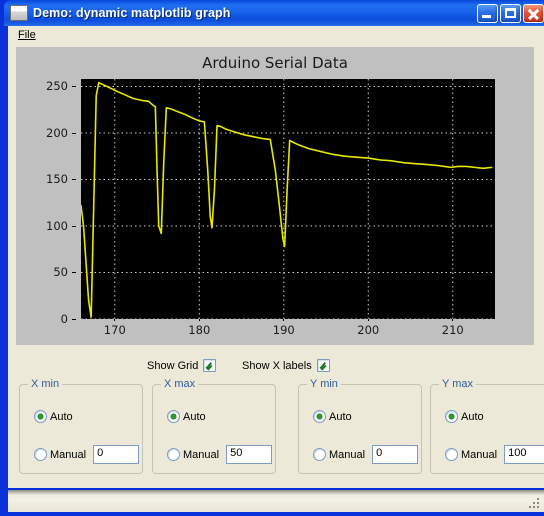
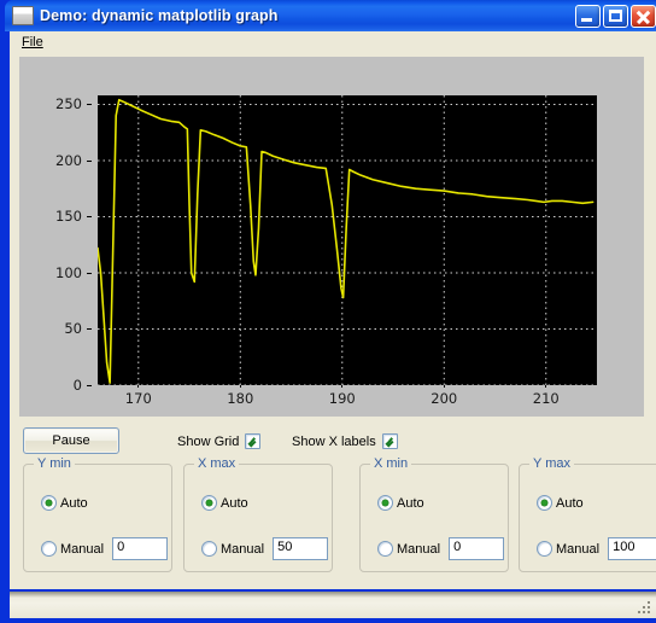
  Demo: dynamic matplotlib graph
  File
- Arduino Serial Data
  0
  50
  100
  150
  200
  250
  170
  180
  190
  200
  210
+ Pause
  Show Grid
  Show X labels
- X min
+ Y min
  Auto
  Manual
  0
  X max
  Auto
  Manual
  50
- Y min
+ X min
  Auto
  Manual
  0
  Y max
  Auto
  Manual
  100
